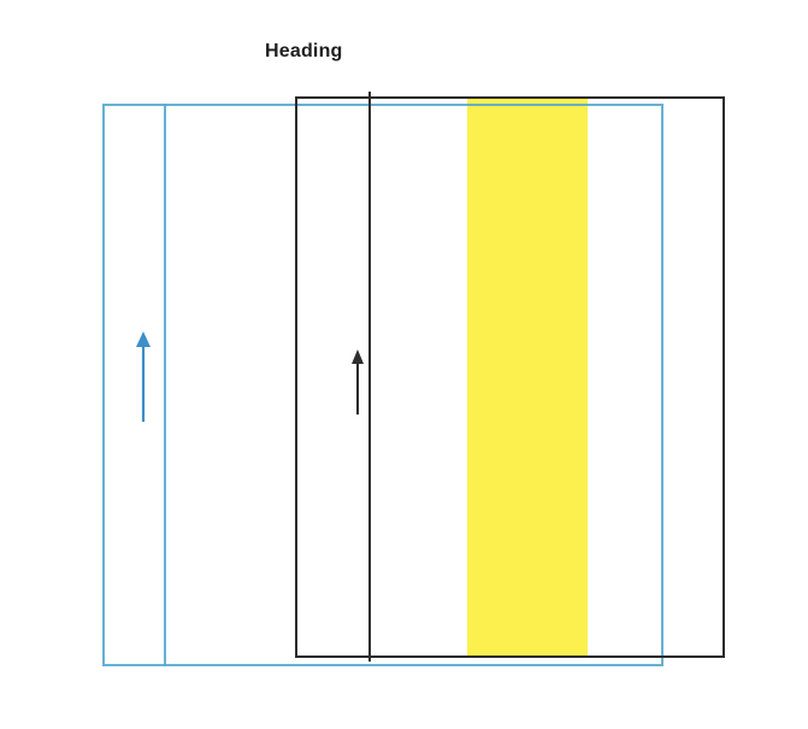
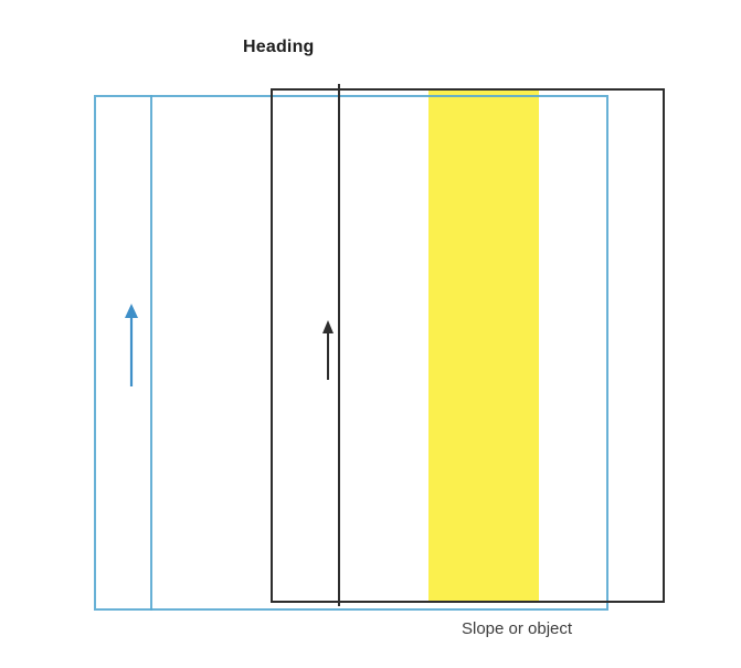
  Heading
+ Slope or object
